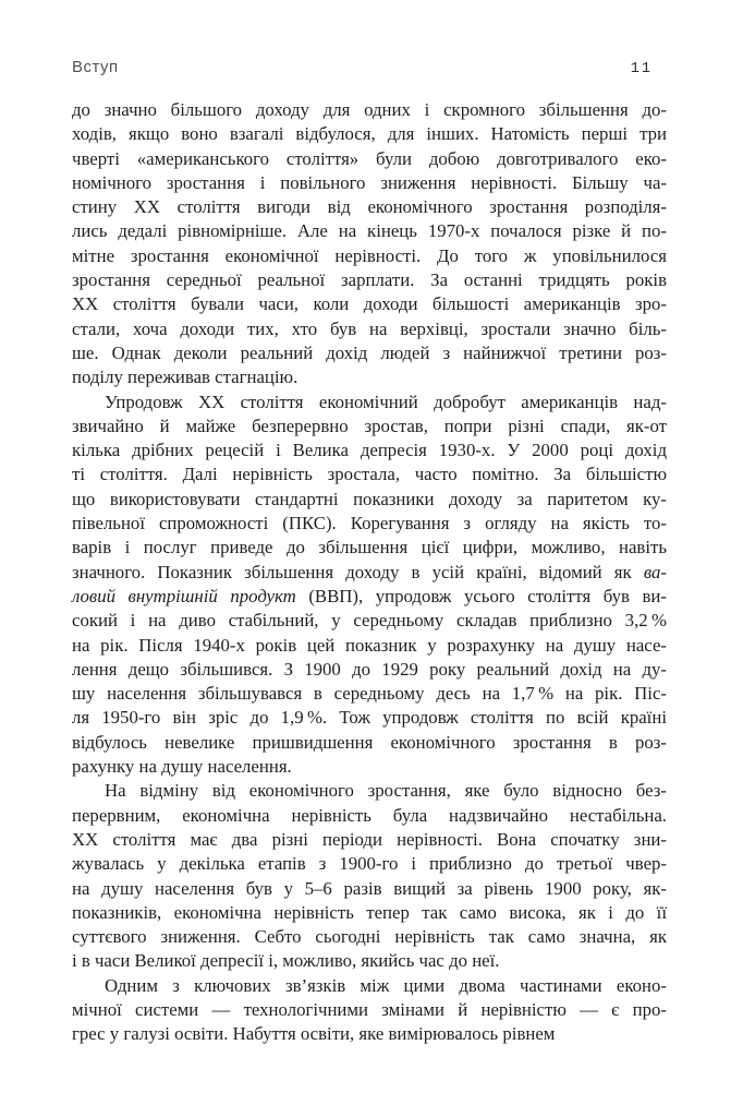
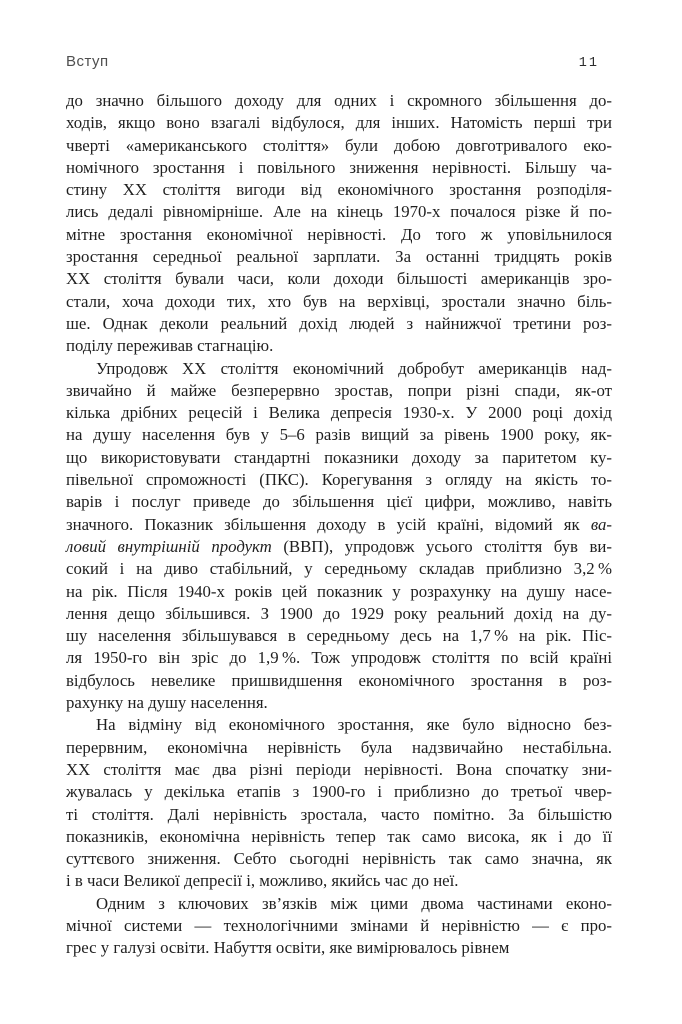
  Вступ
  11
  до значно більшого доходу для одних і скромного збільшення до-
  ходів, якщо воно взагалі відбулося, для інших. Натомість перші три
  чверті «американського століття» були добою довготривалого еко-
  номічного зростання і повільного зниження нерівності. Більшу ча-
  стину XX століття вигоди від економічного зростання розподіля-
  лись дедалі рівномірніше. Але на кінець 1970-х почалося різке й по-
  мітне зростання економічної нерівності. До того ж уповільнилося
  зростання середньої реальної зарплати. За останні тридцять років
  XX століття бували часи, коли доходи більшості американців зро-
  стали, хоча доходи тих, хто був на верхівці, зростали значно біль-
  ше. Однак деколи реальний дохід людей з найнижчої третини роз-
  поділу переживав стагнацію.
  Упродовж XX століття економічний добробут американців над-
  звичайно й майже безперервно зростав, попри різні спади, як-от
  кілька дрібних рецесій і Велика депресія 1930-х. У 2000 році дохід
- ті століття. Далі нерівність зростала, часто помітно. За більшістю
+ на душу населення був у 5–6 разів вищий за рівень 1900 року, як-
  що використовувати стандартні показники доходу за паритетом ку-
  півельної спроможності (ПКС). Корегування з огляду на якість то-
  варів і послуг приведе до збільшення цієї цифри, можливо, навіть
  значного. Показник збільшення доходу в усій країні, відомий як ва-
  ловий внутрішній продукт (ВВП), упродовж усього століття був ви-
  сокий і на диво стабільний, у середньому складав приблизно 3,2 %
  на рік. Після 1940-х років цей показник у розрахунку на душу насе-
  лення дещо збільшився. З 1900 до 1929 року реальний дохід на ду-
  шу населення збільшувався в середньому десь на 1,7 % на рік. Піс-
  ля 1950-го він зріс до 1,9 %. Тож упродовж століття по всій країні
  відбулось невелике пришвидшення економічного зростання в роз-
  рахунку на душу населення.
  На відміну від економічного зростання, яке було відносно без-
  перервним, економічна нерівність була надзвичайно нестабільна.
  XX століття має два різні періоди нерівності. Вона спочатку зни-
  жувалась у декілька етапів з 1900-го і приблизно до третьої чвер-
- на душу населення був у 5–6 разів вищий за рівень 1900 року, як-
+ ті століття. Далі нерівність зростала, часто помітно. За більшістю
  показників, економічна нерівність тепер так само висока, як і до її
  суттєвого зниження. Себто сьогодні нерівність так само значна, як
  і в часи Великої депресії і, можливо, якийсь час до неї.
  Одним з ключових зв’язків між цими двома частинами еконо-
  мічної системи — технологічними змінами й нерівністю — є про-
  грес у галузі освіти. Набуття освіти, яке вимірювалось рівнем
